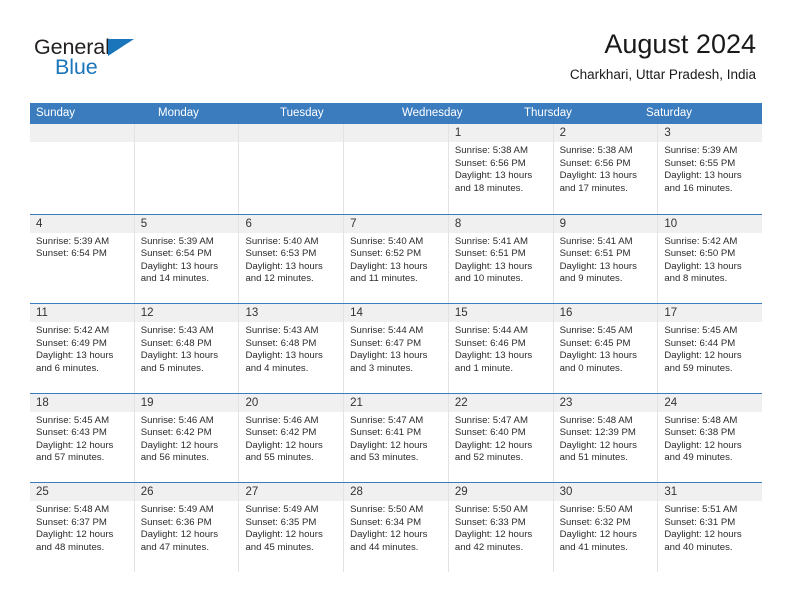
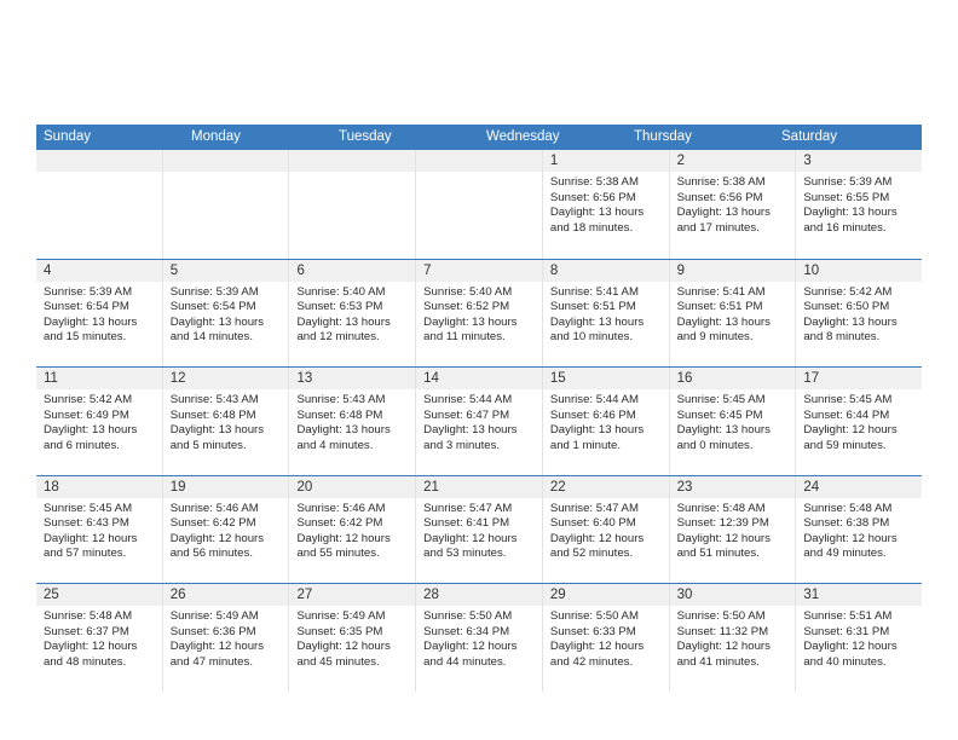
- General
- Blue
- August 2024
- Charkhari, Uttar Pradesh, India
  Sunday
  Monday
  Tuesday
  Wednesday
  Thursday
  Saturday
  1
  Sunrise: 5:38 AM
  Sunset: 6:56 PM
  Daylight: 13 hours and 18 minutes.
  2
  Sunrise: 5:38 AM
  Sunset: 6:56 PM
  Daylight: 13 hours and 17 minutes.
  3
  Sunrise: 5:39 AM
  Sunset: 6:55 PM
  Daylight: 13 hours and 16 minutes.
  4
  Sunrise: 5:39 AM
  Sunset: 6:54 PM
+ Daylight: 13 hours and 15 minutes.
  5
  Sunrise: 5:39 AM
  Sunset: 6:54 PM
  Daylight: 13 hours and 14 minutes.
  6
  Sunrise: 5:40 AM
  Sunset: 6:53 PM
  Daylight: 13 hours and 12 minutes.
  7
  Sunrise: 5:40 AM
  Sunset: 6:52 PM
  Daylight: 13 hours and 11 minutes.
  8
  Sunrise: 5:41 AM
  Sunset: 6:51 PM
  Daylight: 13 hours and 10 minutes.
  9
  Sunrise: 5:41 AM
  Sunset: 6:51 PM
  Daylight: 13 hours and 9 minutes.
  10
  Sunrise: 5:42 AM
  Sunset: 6:50 PM
  Daylight: 13 hours and 8 minutes.
  11
  Sunrise: 5:42 AM
  Sunset: 6:49 PM
  Daylight: 13 hours and 6 minutes.
  12
  Sunrise: 5:43 AM
  Sunset: 6:48 PM
  Daylight: 13 hours and 5 minutes.
  13
  Sunrise: 5:43 AM
  Sunset: 6:48 PM
  Daylight: 13 hours and 4 minutes.
  14
  Sunrise: 5:44 AM
  Sunset: 6:47 PM
  Daylight: 13 hours and 3 minutes.
  15
  Sunrise: 5:44 AM
  Sunset: 6:46 PM
  Daylight: 13 hours and 1 minute.
  16
  Sunrise: 5:45 AM
  Sunset: 6:45 PM
  Daylight: 13 hours and 0 minutes.
  17
  Sunrise: 5:45 AM
  Sunset: 6:44 PM
  Daylight: 12 hours and 59 minutes.
  18
  Sunrise: 5:45 AM
  Sunset: 6:43 PM
  Daylight: 12 hours and 57 minutes.
  19
  Sunrise: 5:46 AM
  Sunset: 6:42 PM
  Daylight: 12 hours and 56 minutes.
  20
  Sunrise: 5:46 AM
  Sunset: 6:42 PM
  Daylight: 12 hours and 55 minutes.
  21
  Sunrise: 5:47 AM
  Sunset: 6:41 PM
  Daylight: 12 hours and 53 minutes.
  22
  Sunrise: 5:47 AM
  Sunset: 6:40 PM
  Daylight: 12 hours and 52 minutes.
  23
  Sunrise: 5:48 AM
  Sunset: 12:39 PM
  Daylight: 12 hours and 51 minutes.
  24
  Sunrise: 5:48 AM
  Sunset: 6:38 PM
  Daylight: 12 hours and 49 minutes.
  25
  Sunrise: 5:48 AM
  Sunset: 6:37 PM
  Daylight: 12 hours and 48 minutes.
  26
  Sunrise: 5:49 AM
  Sunset: 6:36 PM
  Daylight: 12 hours and 47 minutes.
  27
  Sunrise: 5:49 AM
  Sunset: 6:35 PM
  Daylight: 12 hours and 45 minutes.
  28
  Sunrise: 5:50 AM
  Sunset: 6:34 PM
  Daylight: 12 hours and 44 minutes.
  29
  Sunrise: 5:50 AM
  Sunset: 6:33 PM
  Daylight: 12 hours and 42 minutes.
  30
  Sunrise: 5:50 AM
- Sunset: 6:32 PM
+ Sunset: 11:32 PM
  Daylight: 12 hours and 41 minutes.
  31
  Sunrise: 5:51 AM
  Sunset: 6:31 PM
  Daylight: 12 hours and 40 minutes.
